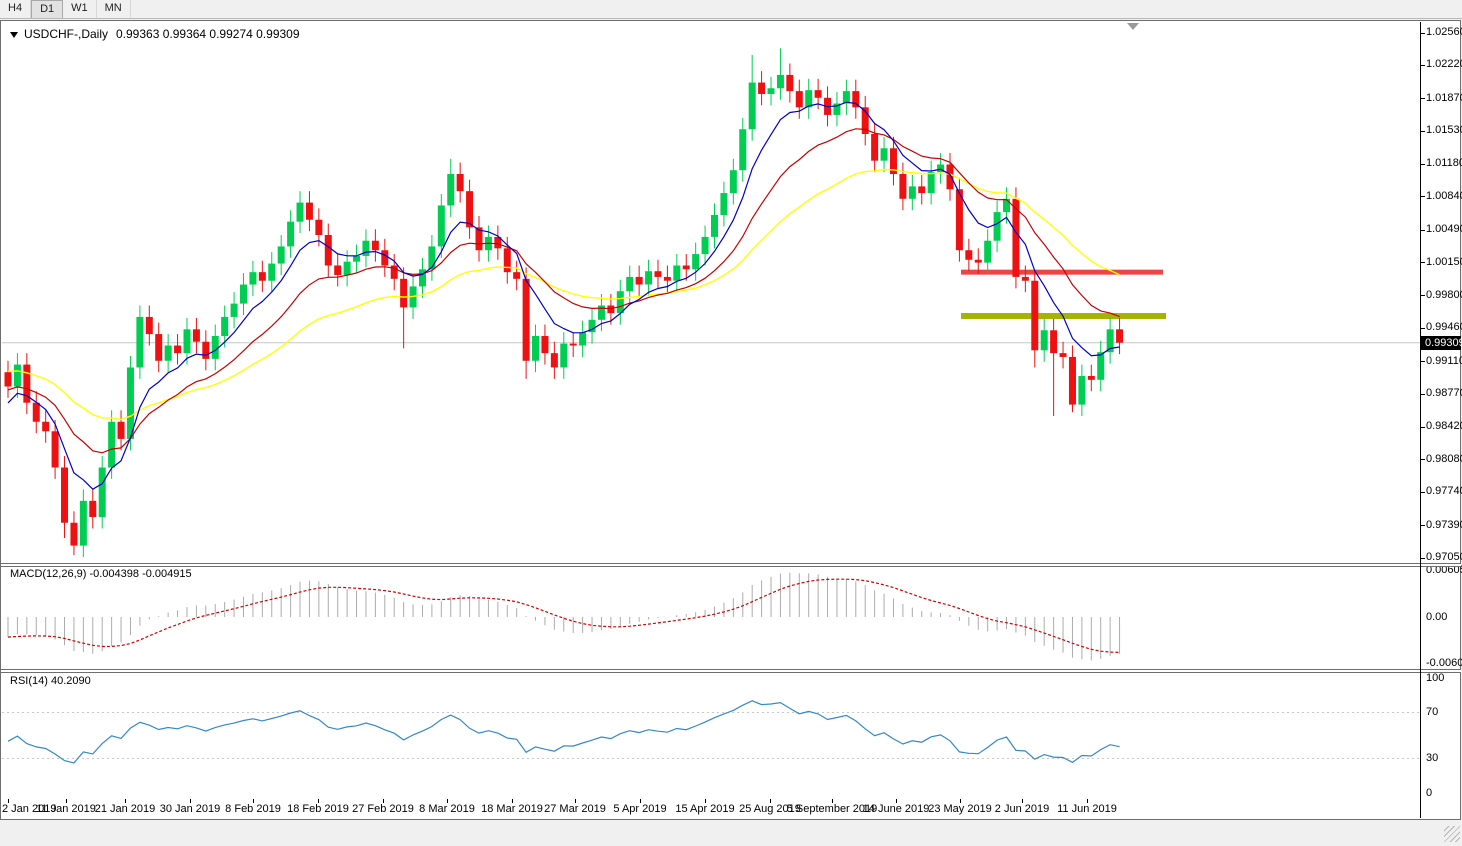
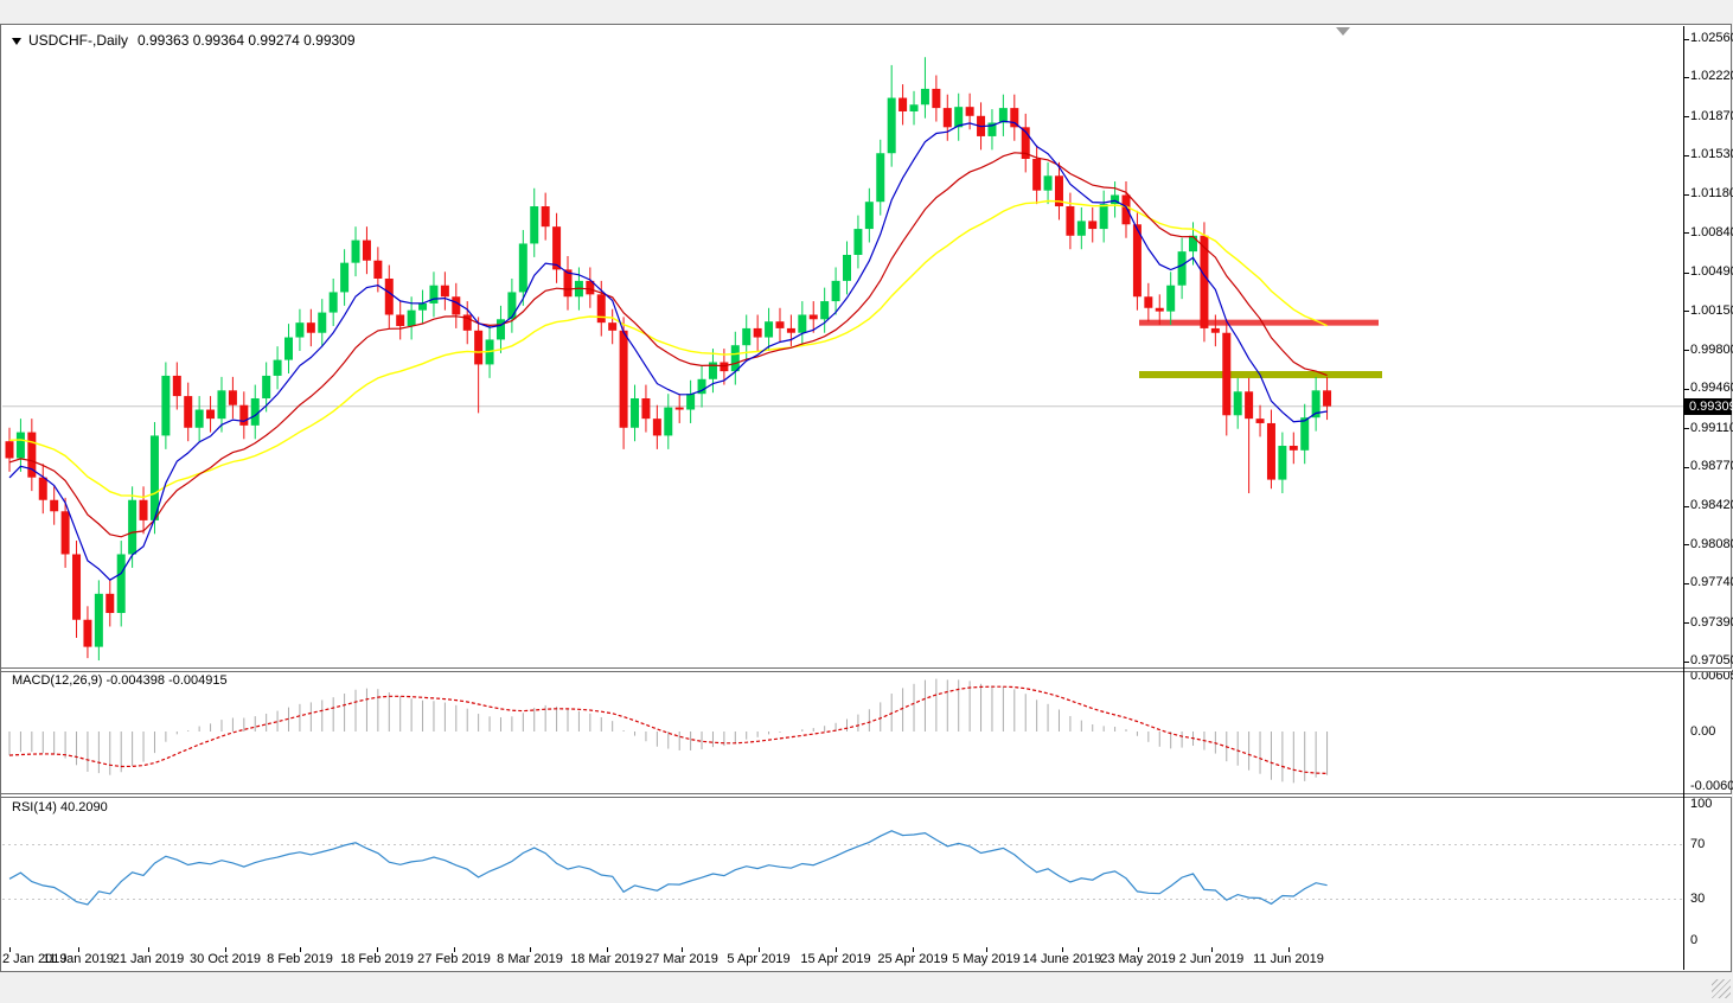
- H4
- D1
- W1
- MN
  USDCHF-,Daily 0.99363 0.99364 0.99274 0.99309
  MACD(12,26,9) -0.004398 -0.004915
  RSI(14) 40.2090
  1.0256
  1.0222
  1.0187
  1.0153
  1.0118
  1.0084
  1.0049
  1.0015
  0.9980
  0.9946
  0.9911
  0.9877
  0.9842
  0.9808
  0.9774
  0.9739
  0.9705
  0.0060
  0.00
  -0.0060
  100
  70
  30
  0
  0.9930
  2 Jan 2019
  11 Jan 2019
  21 Jan 2019
- 30 Jan 2019
+ 30 Oct 2019
  8 Feb 2019
  18 Feb 2019
  27 Feb 2019
  8 Mar 2019
  18 Mar 2019
  27 Mar 2019
  5 Apr 2019
  15 Apr 2019
- 25 Aug 2019
+ 25 Apr 2019
- 5 September 2019
+ 5 May 2019
  14 June 2019
  23 May 2019
  2 Jun 2019
  11 Jun 2019
